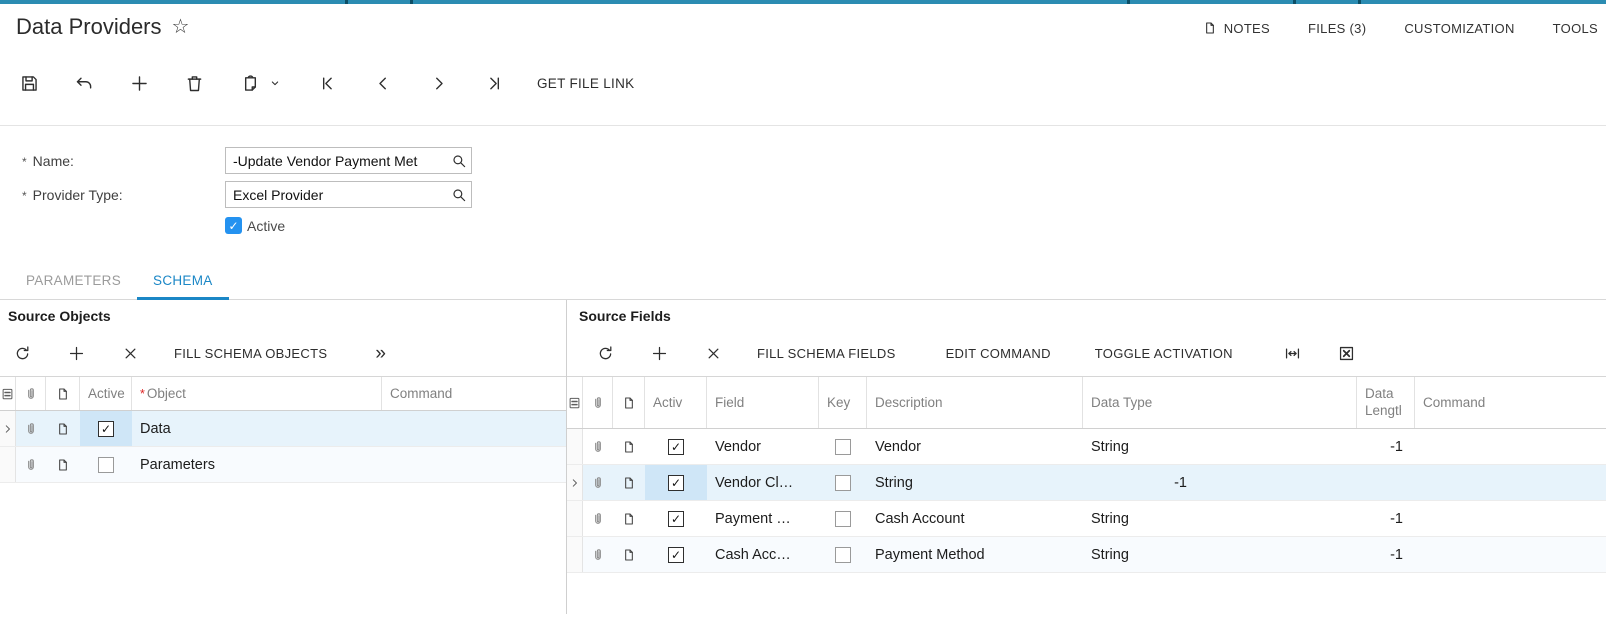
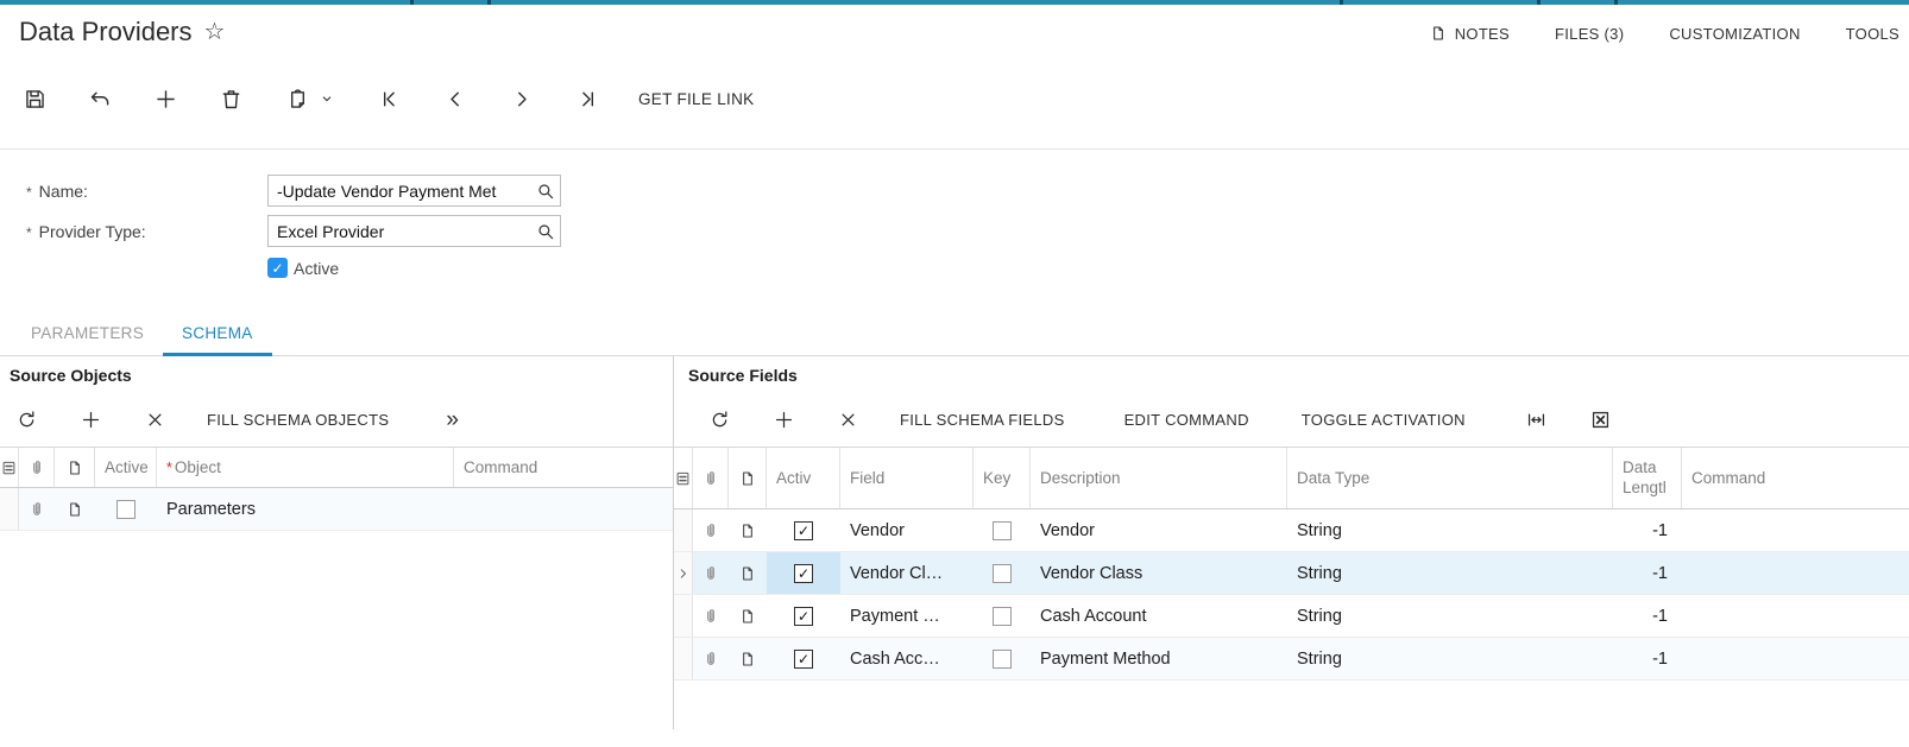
  Data Providers
  ☆
  NOTES
  FILES (3)
  CUSTOMIZATION
  TOOLS
  GET FILE LINK
  * Name:
  -Update Vendor Payment Met
  * Provider Type:
  Excel Provider
  Active
  PARAMETERS
  SCHEMA
  Source Objects
  FILL SCHEMA OBJECTS
  »
  Active
  *
  Object
  Command
- Data
  Parameters
  Source Fields
  FILL SCHEMA FIELDS
  EDIT COMMAND
  TOGGLE ACTIVATION
  Activ
  Field
  Key
  Description
  Data Type
  Data Lengt
  Command
  Vendor
  Vendor
  String
  -1
  Vendor Cl…
+ Vendor Class
  String
  -1
  Payment …
  Cash Account
  String
  -1
  Cash Acc…
  Payment Method
  String
  -1
